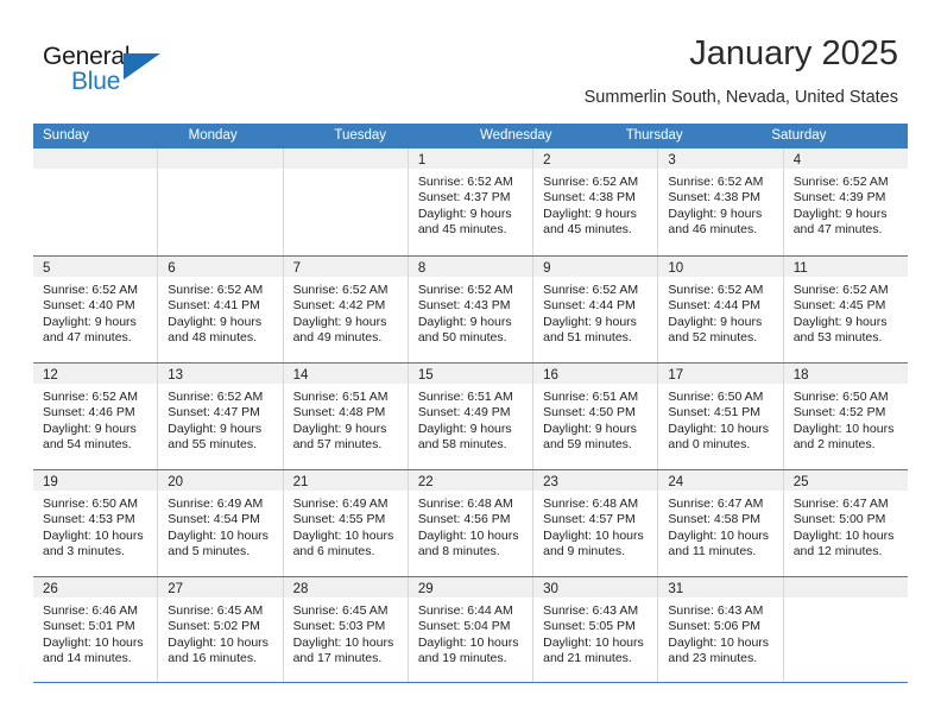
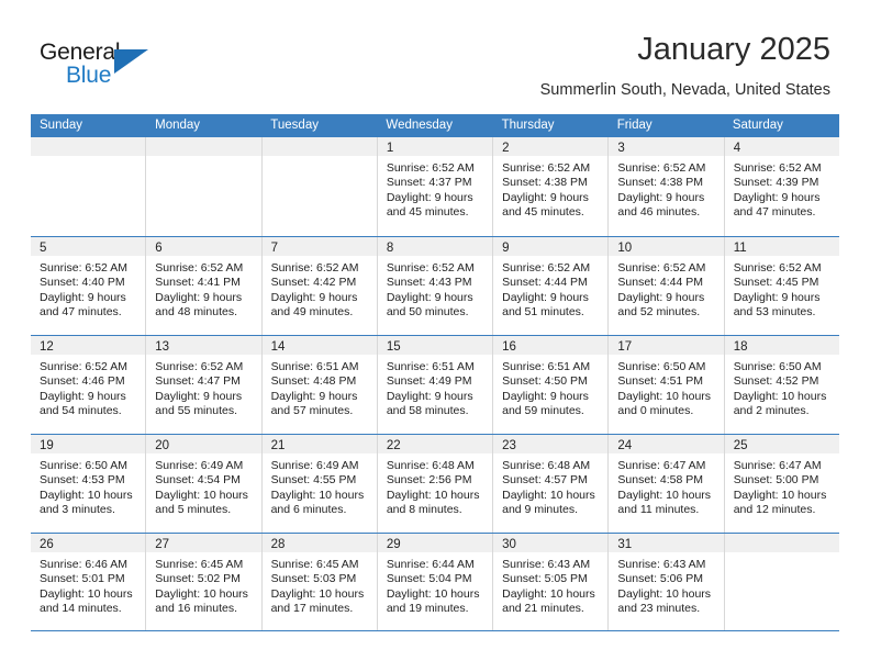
  General
  Blue
  January 2025
  Summerlin South, Nevada, United States
  Sunday
  Monday
  Tuesday
  Wednesday
  Thursday
+ Friday
  Saturday
  1
  Sunrise: 6:52 AM
  Sunset: 4:37 PM
  Daylight: 9 hours
  and 45 minutes.
  2
  Sunrise: 6:52 AM
  Sunset: 4:38 PM
  Daylight: 9 hours
  and 45 minutes.
  3
  Sunrise: 6:52 AM
  Sunset: 4:38 PM
  Daylight: 9 hours
  and 46 minutes.
  4
  Sunrise: 6:52 AM
  Sunset: 4:39 PM
  Daylight: 9 hours
  and 47 minutes.
  5
  Sunrise: 6:52 AM
  Sunset: 4:40 PM
  Daylight: 9 hours
  and 47 minutes.
  6
  Sunrise: 6:52 AM
  Sunset: 4:41 PM
  Daylight: 9 hours
  and 48 minutes.
  7
  Sunrise: 6:52 AM
  Sunset: 4:42 PM
  Daylight: 9 hours
  and 49 minutes.
  8
  Sunrise: 6:52 AM
  Sunset: 4:43 PM
  Daylight: 9 hours
  and 50 minutes.
  9
  Sunrise: 6:52 AM
  Sunset: 4:44 PM
  Daylight: 9 hours
  and 51 minutes.
  10
  Sunrise: 6:52 AM
  Sunset: 4:44 PM
  Daylight: 9 hours
  and 52 minutes.
  11
  Sunrise: 6:52 AM
  Sunset: 4:45 PM
  Daylight: 9 hours
  and 53 minutes.
  12
  Sunrise: 6:52 AM
  Sunset: 4:46 PM
  Daylight: 9 hours
  and 54 minutes.
  13
  Sunrise: 6:52 AM
  Sunset: 4:47 PM
  Daylight: 9 hours
  and 55 minutes.
  14
  Sunrise: 6:51 AM
  Sunset: 4:48 PM
  Daylight: 9 hours
  and 57 minutes.
  15
  Sunrise: 6:51 AM
  Sunset: 4:49 PM
  Daylight: 9 hours
  and 58 minutes.
  16
  Sunrise: 6:51 AM
  Sunset: 4:50 PM
  Daylight: 9 hours
  and 59 minutes.
  17
  Sunrise: 6:50 AM
  Sunset: 4:51 PM
  Daylight: 10 hours
  and 0 minutes.
  18
  Sunrise: 6:50 AM
  Sunset: 4:52 PM
  Daylight: 10 hours
  and 2 minutes.
  19
  Sunrise: 6:50 AM
  Sunset: 4:53 PM
  Daylight: 10 hours
  and 3 minutes.
  20
  Sunrise: 6:49 AM
  Sunset: 4:54 PM
  Daylight: 10 hours
  and 5 minutes.
  21
  Sunrise: 6:49 AM
  Sunset: 4:55 PM
  Daylight: 10 hours
  and 6 minutes.
  22
  Sunrise: 6:48 AM
- Sunset: 4:56 PM
+ Sunset: 2:56 PM
  Daylight: 10 hours
  and 8 minutes.
  23
  Sunrise: 6:48 AM
  Sunset: 4:57 PM
  Daylight: 10 hours
  and 9 minutes.
  24
  Sunrise: 6:47 AM
  Sunset: 4:58 PM
  Daylight: 10 hours
  and 11 minutes.
  25
  Sunrise: 6:47 AM
  Sunset: 5:00 PM
  Daylight: 10 hours
  and 12 minutes.
  26
  Sunrise: 6:46 AM
  Sunset: 5:01 PM
  Daylight: 10 hours
  and 14 minutes.
  27
  Sunrise: 6:45 AM
  Sunset: 5:02 PM
  Daylight: 10 hours
  and 16 minutes.
  28
  Sunrise: 6:45 AM
  Sunset: 5:03 PM
  Daylight: 10 hours
  and 17 minutes.
  29
  Sunrise: 6:44 AM
  Sunset: 5:04 PM
  Daylight: 10 hours
  and 19 minutes.
  30
  Sunrise: 6:43 AM
  Sunset: 5:05 PM
  Daylight: 10 hours
  and 21 minutes.
  31
  Sunrise: 6:43 AM
  Sunset: 5:06 PM
  Daylight: 10 hours
  and 23 minutes.
